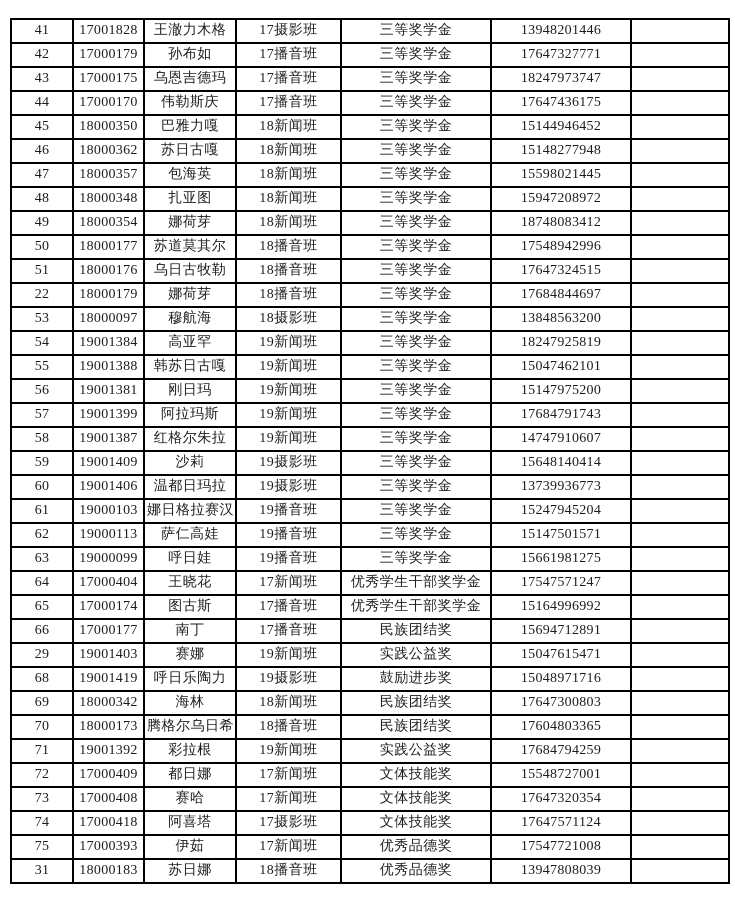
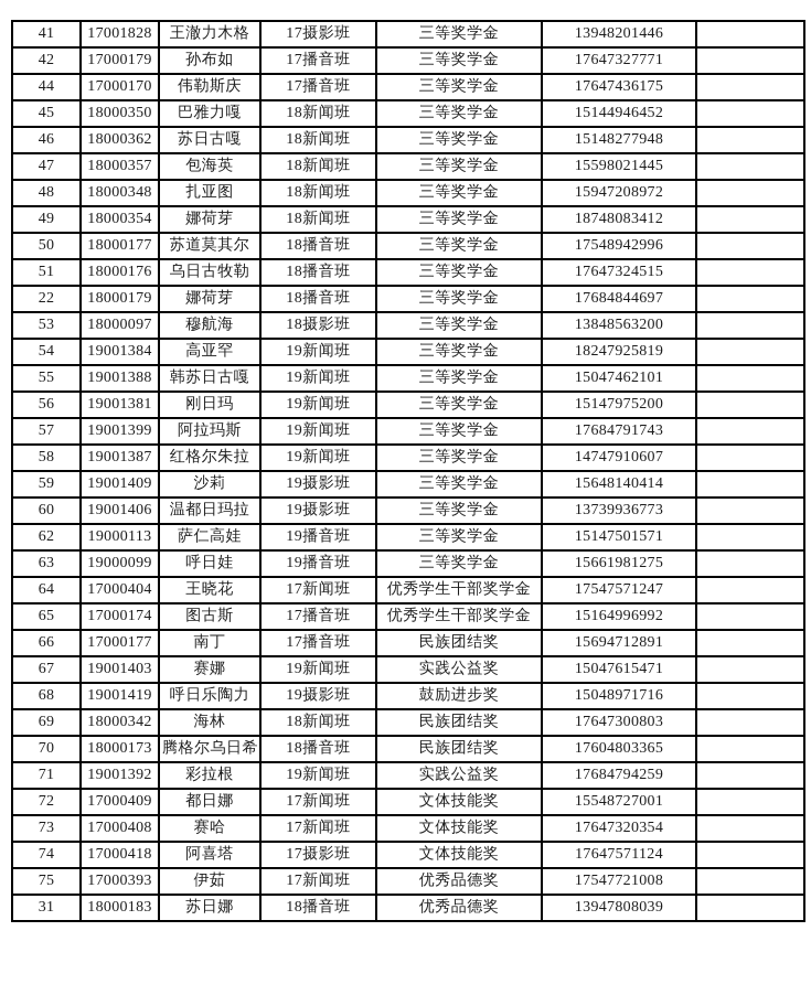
  41	17001828	王澈力木格	17摄影班	三等奖学金	13948201446
  42	17000179	孙布如	17播音班	三等奖学金	17647327771
- 43	17000175	乌恩吉德玛	17播音班	三等奖学金	18247973747
  44	17000170	伟勒斯庆	17播音班	三等奖学金	17647436175
  45	18000350	巴雅力嘎	18新闻班	三等奖学金	15144946452
  46	18000362	苏日古嘎	18新闻班	三等奖学金	15148277948
  47	18000357	包海英	18新闻班	三等奖学金	15598021445
  48	18000348	扎亚图	18新闻班	三等奖学金	15947208972
  49	18000354	娜荷芽	18新闻班	三等奖学金	18748083412
  50	18000177	苏道莫其尔	18播音班	三等奖学金	17548942996
  51	18000176	乌日古牧勒	18播音班	三等奖学金	17647324515
  22	18000179	娜荷芽	18播音班	三等奖学金	17684844697
  53	18000097	穆航海	18摄影班	三等奖学金	13848563200
  54	19001384	高亚罕	19新闻班	三等奖学金	18247925819
  55	19001388	韩苏日古嘎	19新闻班	三等奖学金	15047462101
  56	19001381	刚日玛	19新闻班	三等奖学金	15147975200
  57	19001399	阿拉玛斯	19新闻班	三等奖学金	17684791743
  58	19001387	红格尔朱拉	19新闻班	三等奖学金	14747910607
  59	19001409	沙莉	19摄影班	三等奖学金	15648140414
  60	19001406	温都日玛拉	19摄影班	三等奖学金	13739936773
- 61	19000103	娜日格拉赛汉	19播音班	三等奖学金	15247945204
  62	19000113	萨仁高娃	19播音班	三等奖学金	15147501571
  63	19000099	呼日娃	19播音班	三等奖学金	15661981275
  64	17000404	王晓花	17新闻班	优秀学生干部奖学金	17547571247
  65	17000174	图古斯	17播音班	优秀学生干部奖学金	15164996992
  66	17000177	南丁	17播音班	民族团结奖	15694712891
- 29	19001403	赛娜	19新闻班	实践公益奖	15047615471
+ 67	19001403	赛娜	19新闻班	实践公益奖	15047615471
  68	19001419	呼日乐陶力	19摄影班	鼓励进步奖	15048971716
  69	18000342	海林	18新闻班	民族团结奖	17647300803
  70	18000173	腾格尔乌日希	18播音班	民族团结奖	17604803365
  71	19001392	彩拉根	19新闻班	实践公益奖	17684794259
  72	17000409	都日娜	17新闻班	文体技能奖	15548727001
  73	17000408	赛哈	17新闻班	文体技能奖	17647320354
  74	17000418	阿喜塔	17摄影班	文体技能奖	17647571124
  75	17000393	伊茹	17新闻班	优秀品德奖	17547721008
  31	18000183	苏日娜	18播音班	优秀品德奖	13947808039
